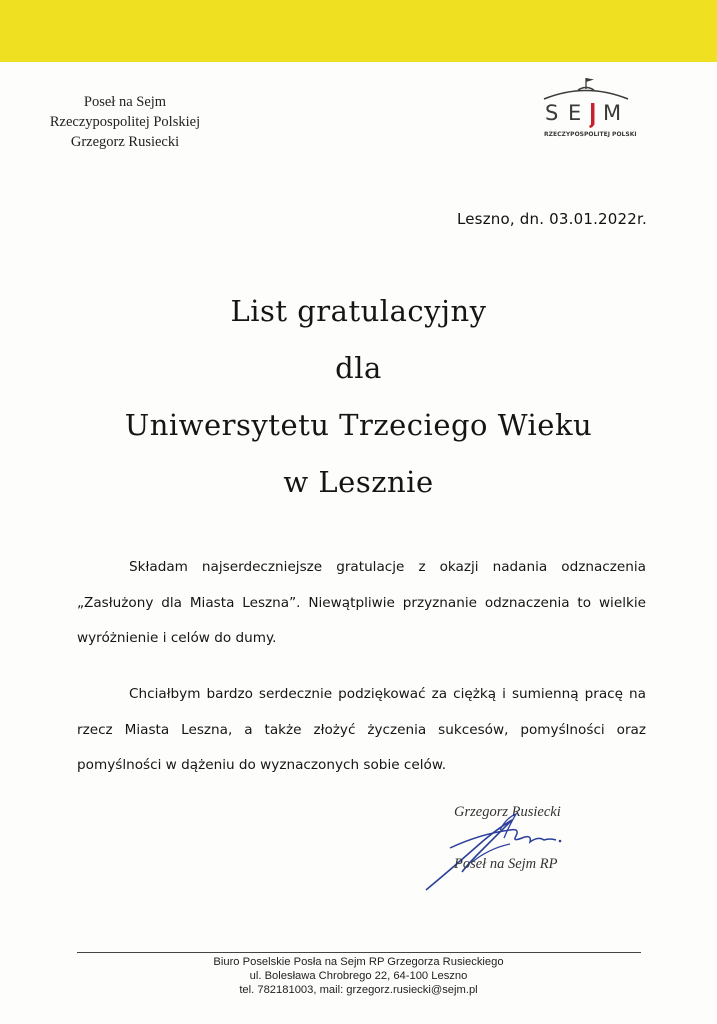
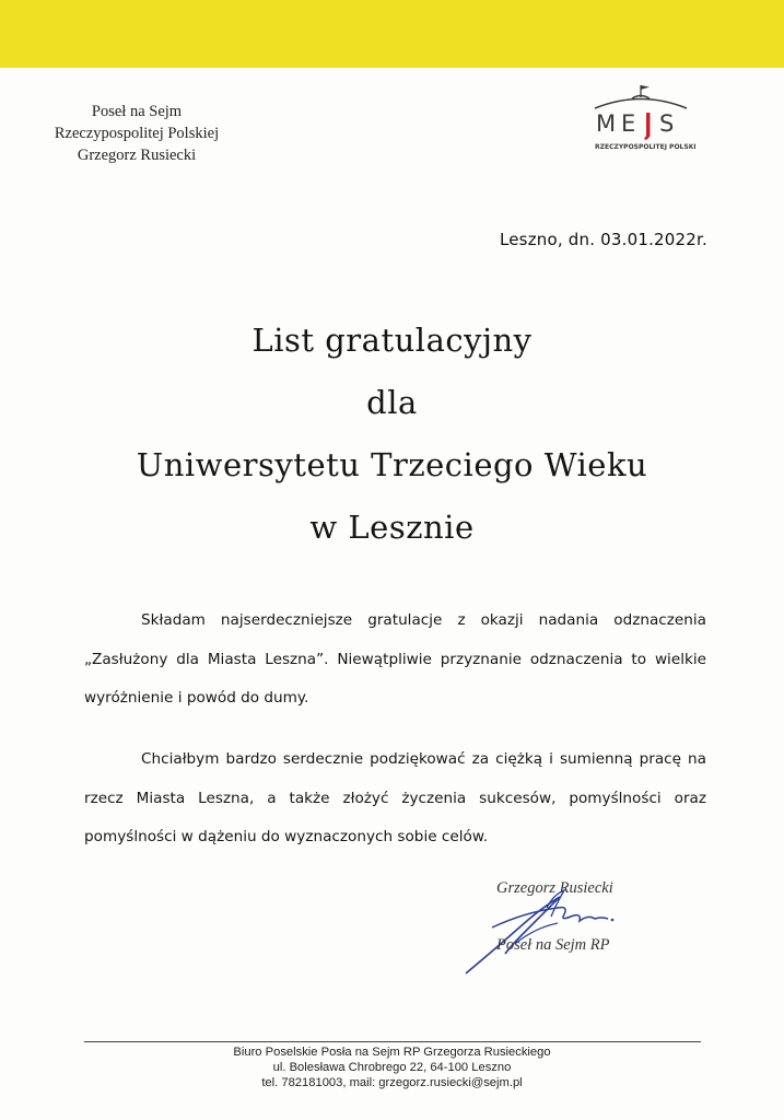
  Poseł na Sejm
  Rzeczypospolitej Polskiej
  Grzegorz Rusiecki
- S
+ M
  E
- M
+ S
  Leszno, dn. 03.01.2022r.
  List gratulacyjny
  dla
  Uniwersytetu Trzeciego Wieku
  w Lesznie
- Składam najserdeczniejsze gratulacje z okazji nadania odznaczenia „Zasłużony dla Miasta Leszna”. Niewątpliwie przyznanie odznaczenia to wielkie wyróżnienie i celów do dumy.
+ Składam najserdeczniejsze gratulacje z okazji nadania odznaczenia „Zasłużony dla Miasta Leszna”. Niewątpliwie przyznanie odznaczenia to wielkie wyróżnienie i powód do dumy.
  Chciałbym bardzo serdecznie podziękować za ciężką i sumienną pracę na rzecz Miasta Leszna, a także złożyć życzenia sukcesów, pomyślności oraz pomyślności w dążeniu do wyznaczonych sobie celów.
  Grzegorz Rusiecki
  Poseł na Sejm RP
  Biuro Poselskie Posła na Sejm RP Grzegorza Rusieckiego
  ul. Bolesława Chrobrego 22, 64-100 Leszno
  tel. 782181003, mail: grzegorz.rusiecki@sejm.pl
